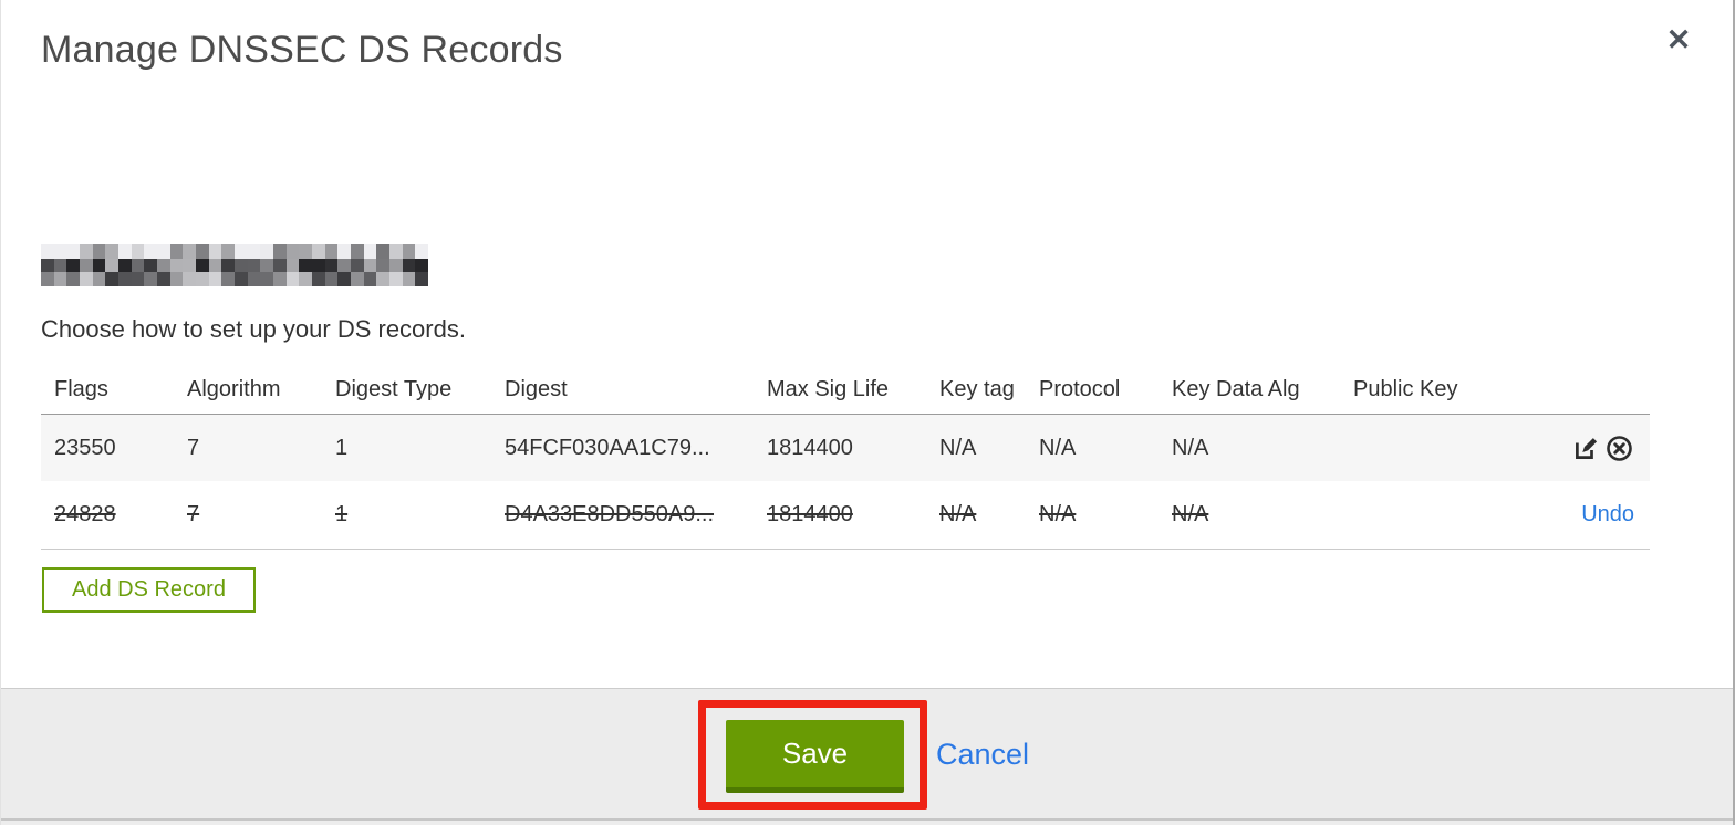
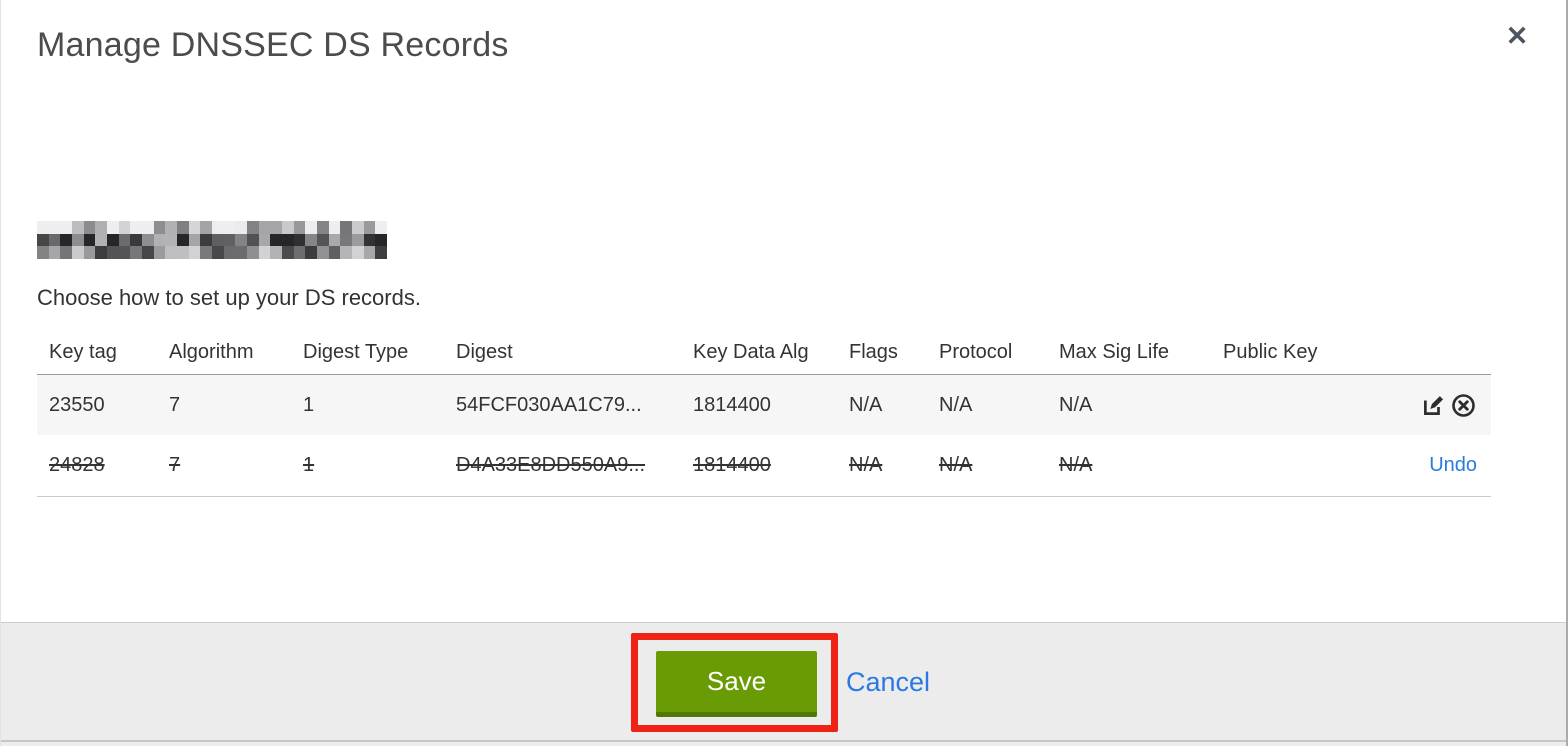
  Manage DNSSEC DS Records
  ✕
  Choose how to set up your DS records.
- Flags
+ Key tag
  Algorithm
  Digest Type
  Digest
- Max Sig Life
+ Key Data Alg
- Key tag
+ Flags
  Protocol
- Key Data Alg
+ Max Sig Life
  Public Key
  23550
  7
  1
  54FCF030AA1C79...
  1814400
  N/A
  N/A
  N/A
  24828
  7
  1
  D4A33E8DD550A9...
  1814400
  N/A
  N/A
  N/A
  Undo
- Add DS Record
  Save
  Cancel
